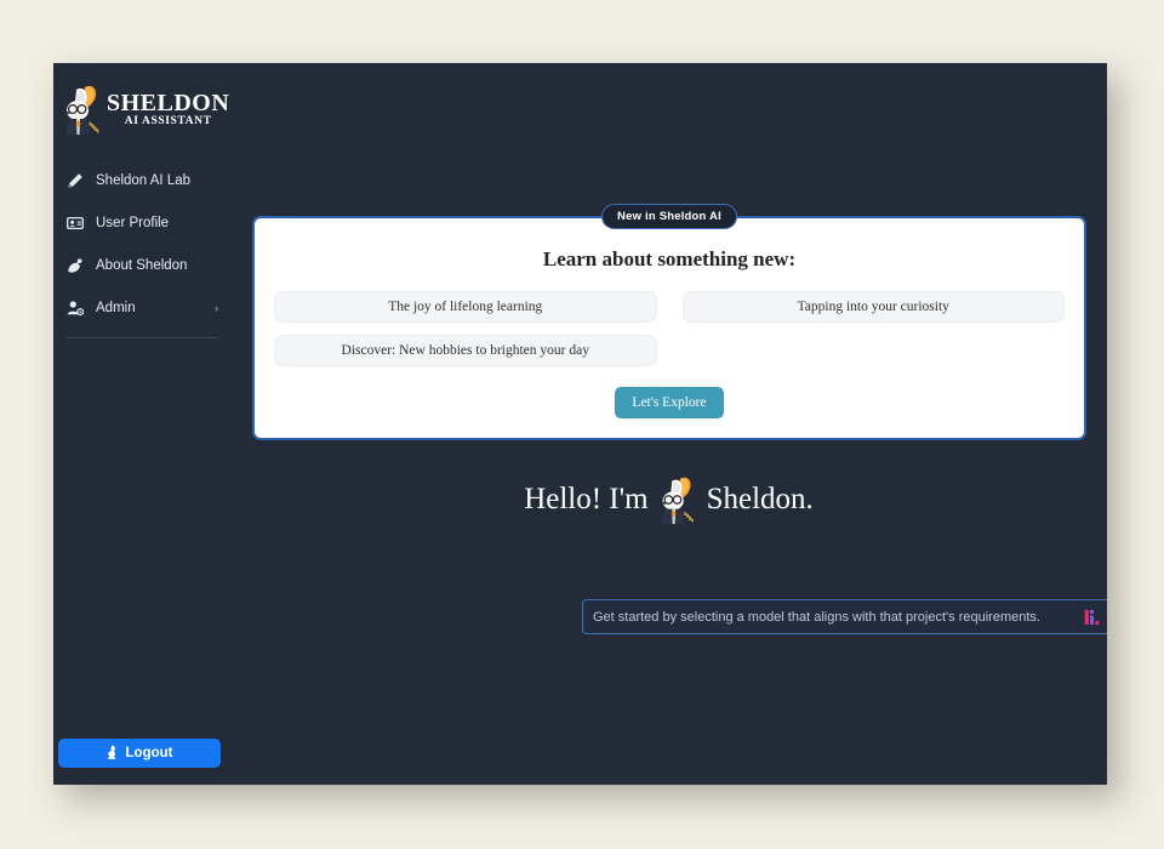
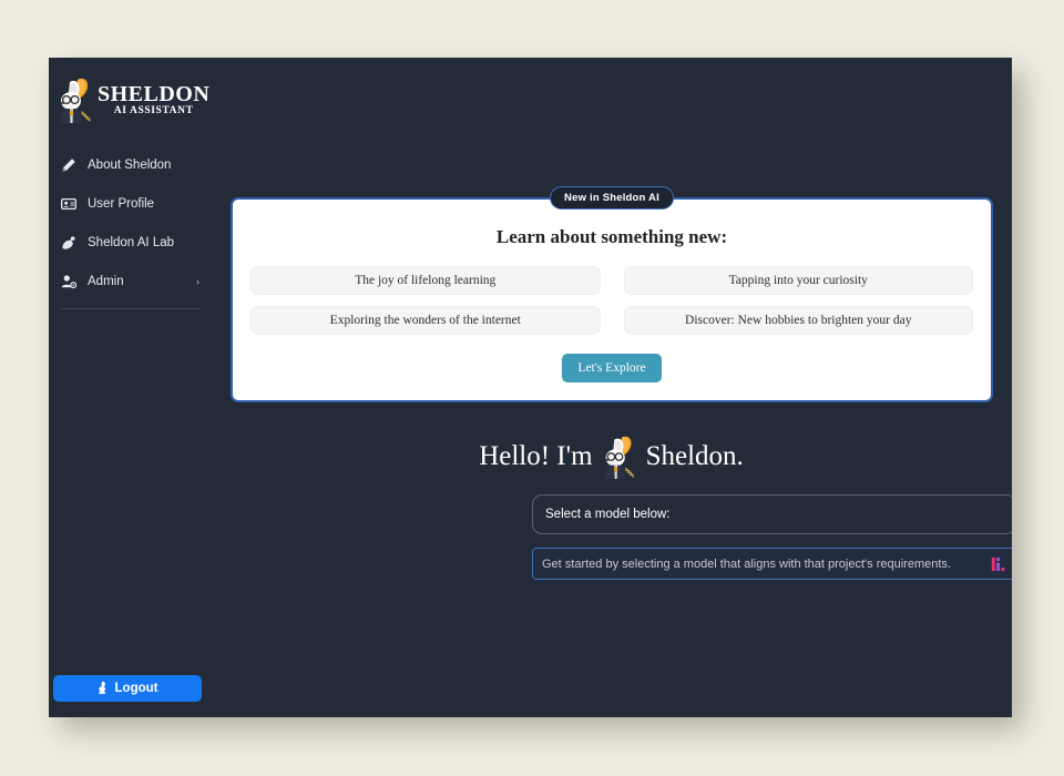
  SHELDON
  AI ASSISTANT
- Sheldon AI Lab
+ About Sheldon
  User Profile
- About Sheldon
+ Sheldon AI Lab
  Admin
  ›
  Logout
  New in Sheldon AI
  Learn about something new:
  The joy of lifelong learning
  Tapping into your curiosity
+ Exploring the wonders of the internet
  Discover: New hobbies to brighten your day
  Let's Explore
  Hello! I'm
  Sheldon.
+ Select a model below:
  Get started by selecting a model that aligns with that project's requirements.
